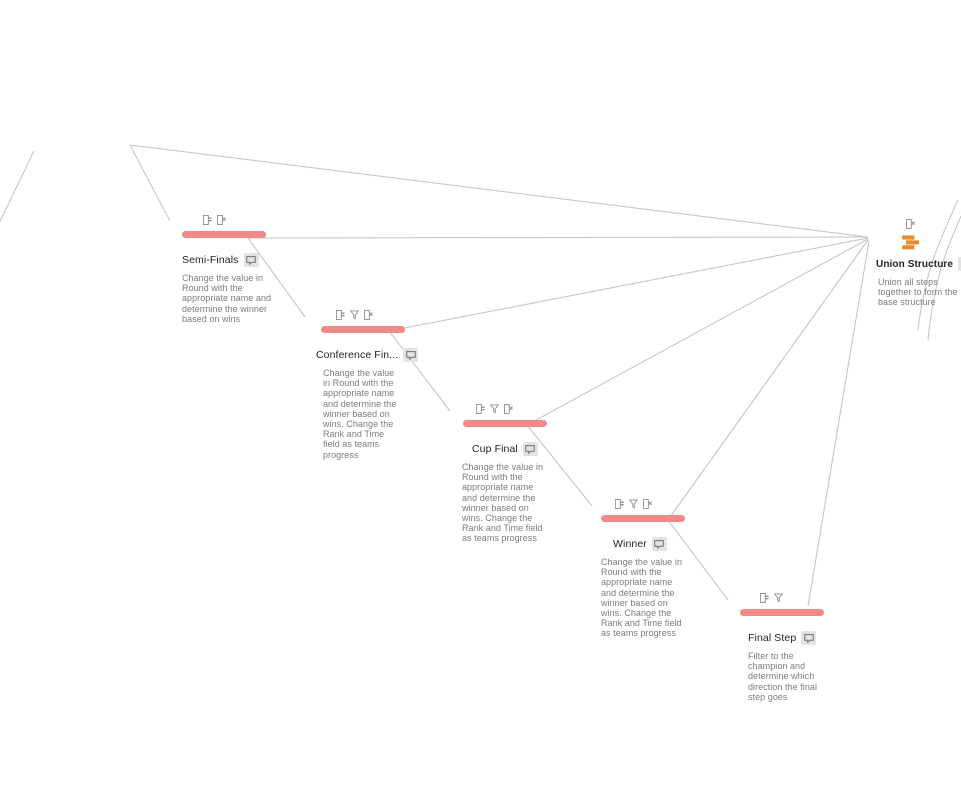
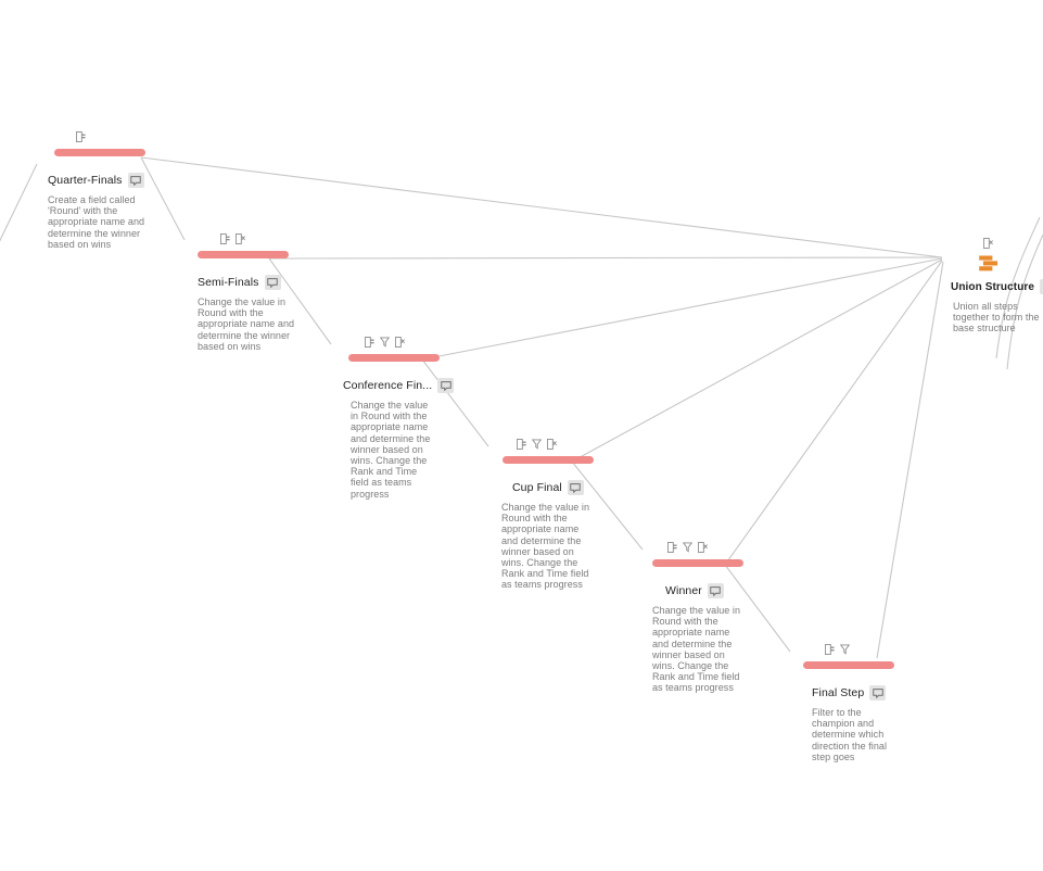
+ Quarter-Finals
+ Create a field called 'Round' with the appropriate name and determine the winner based on wins
  Semi-Finals
  Change the value in Round with the appropriate name and determine the winner based on wins
  Conference Fin...
  Change the value in Round with the appropriate name and determine the winner based on wins. Change the Rank and Time field as teams progress
  Cup Final
  Change the value in Round with the appropriate name and determine the winner based on wins. Change the Rank and Time field as teams progress
  Winner
  Change the value in Round with the appropriate name and determine the winner based on wins. Change the Rank and Time field as teams progress
  Final Step
  Filter to the champion and determine which direction the final step goes
  Union Structure
  Union all steps together to form the base structure
